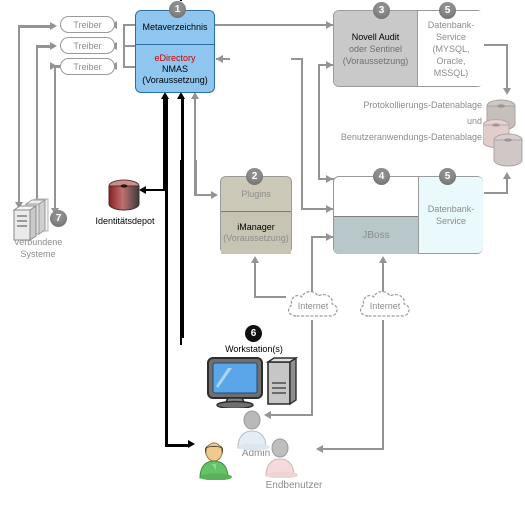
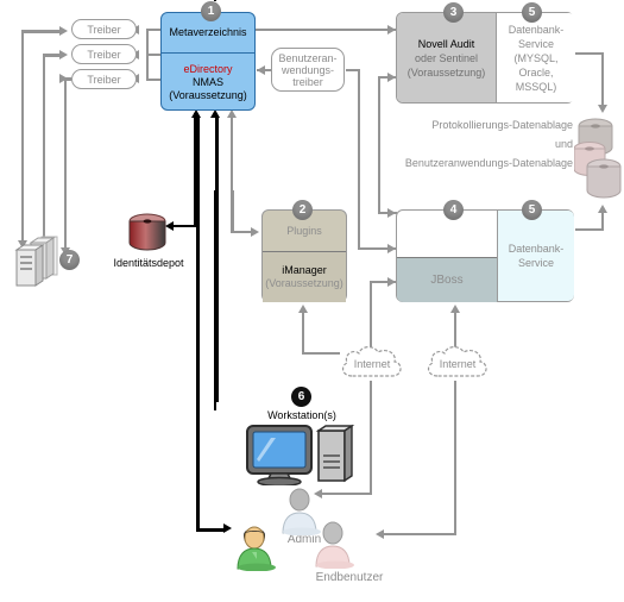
  Treiber
  Treiber
  Treiber
  1
  Metaverzeichnis
  eDirectory
  NMAS
  (Voraussetzung)
+ Benutzeran-
+ wendungs-
+ treiber
  3
  5
  Novell Audit
  oder Sentinel
  (Voraussetzung)
  Datenbank-
  Service
  (MYSQL,
  Oracle,
  MSSQL)
  Protokollierungs-Datenablage
  und
  Benutzeranwendungs-Datenablage
  2
  Plugins
  iManager
  (Voraussetzung)
  4
  5
  JBoss
  Datenbank-
  Service
  Identitätsdepot
  7
- Verbundene
- Systeme
  Internet
  Internet
  6
  Workstation(s)
  Admin
  Endbenutzer
